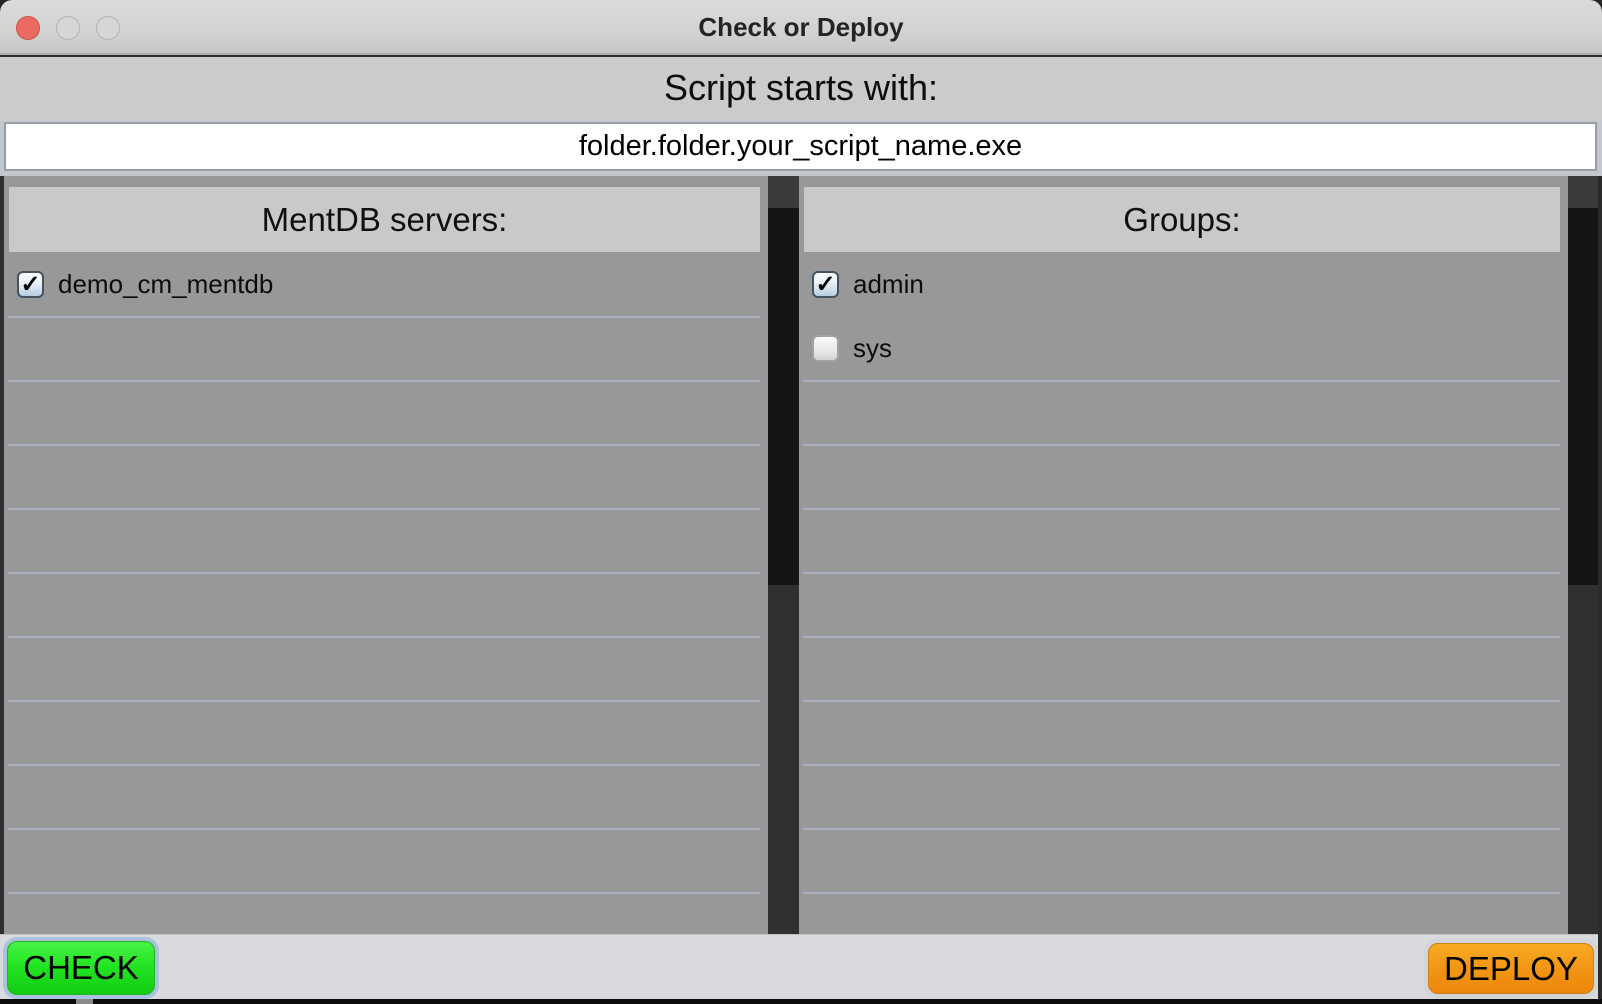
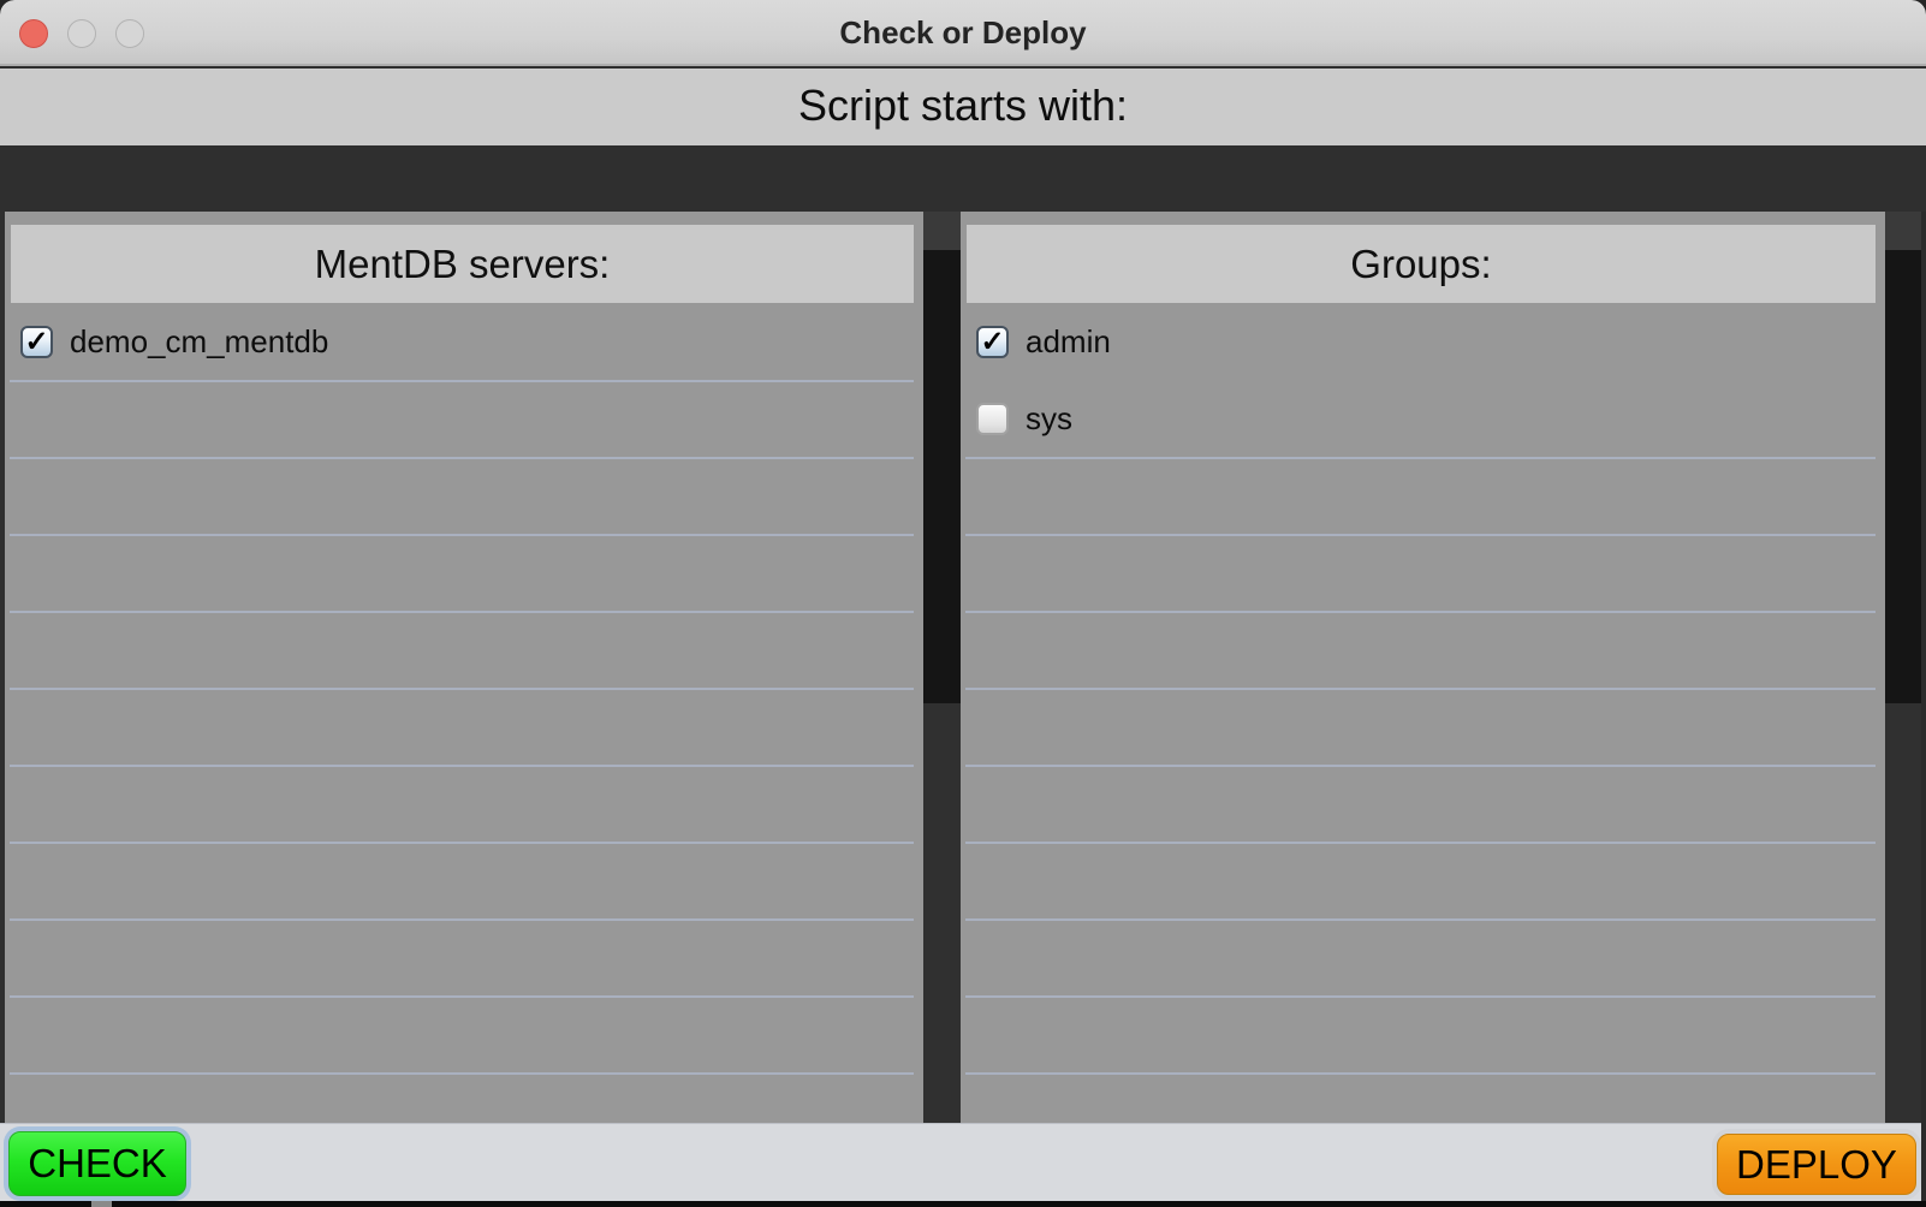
  Check or Deploy
  Script starts with:
- folder.folder.your_script_name.exe
  MentDB servers:
  ✓
  demo_cm_mentdb
  Groups:
  ✓
  admin
  sys
  CHECK
  DEPLOY
